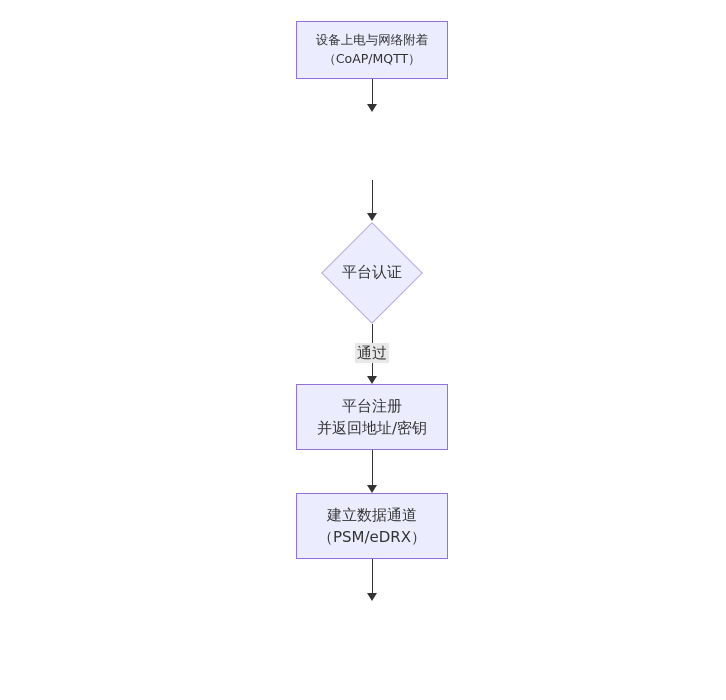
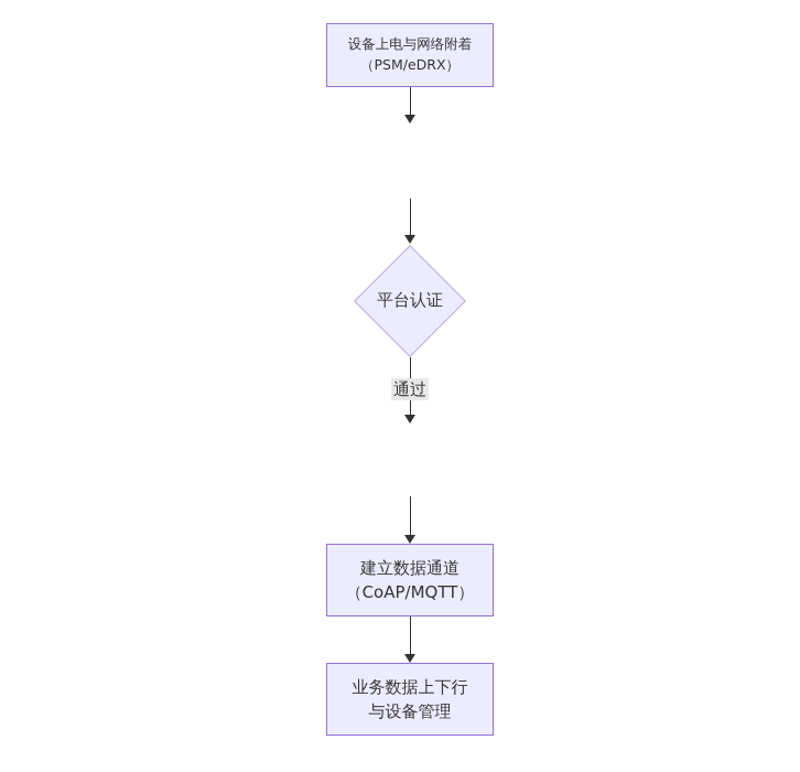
  设备上电与网络附着
- （CoAP/MQTT）
+ （PSM/eDRX）
  平台认证
  通过
- 平台注册
- 并返回地址/密钥
  建立数据通道
- （PSM/eDRX）
+ （CoAP/MQTT）
+ 业务数据上下行
+ 与设备管理
